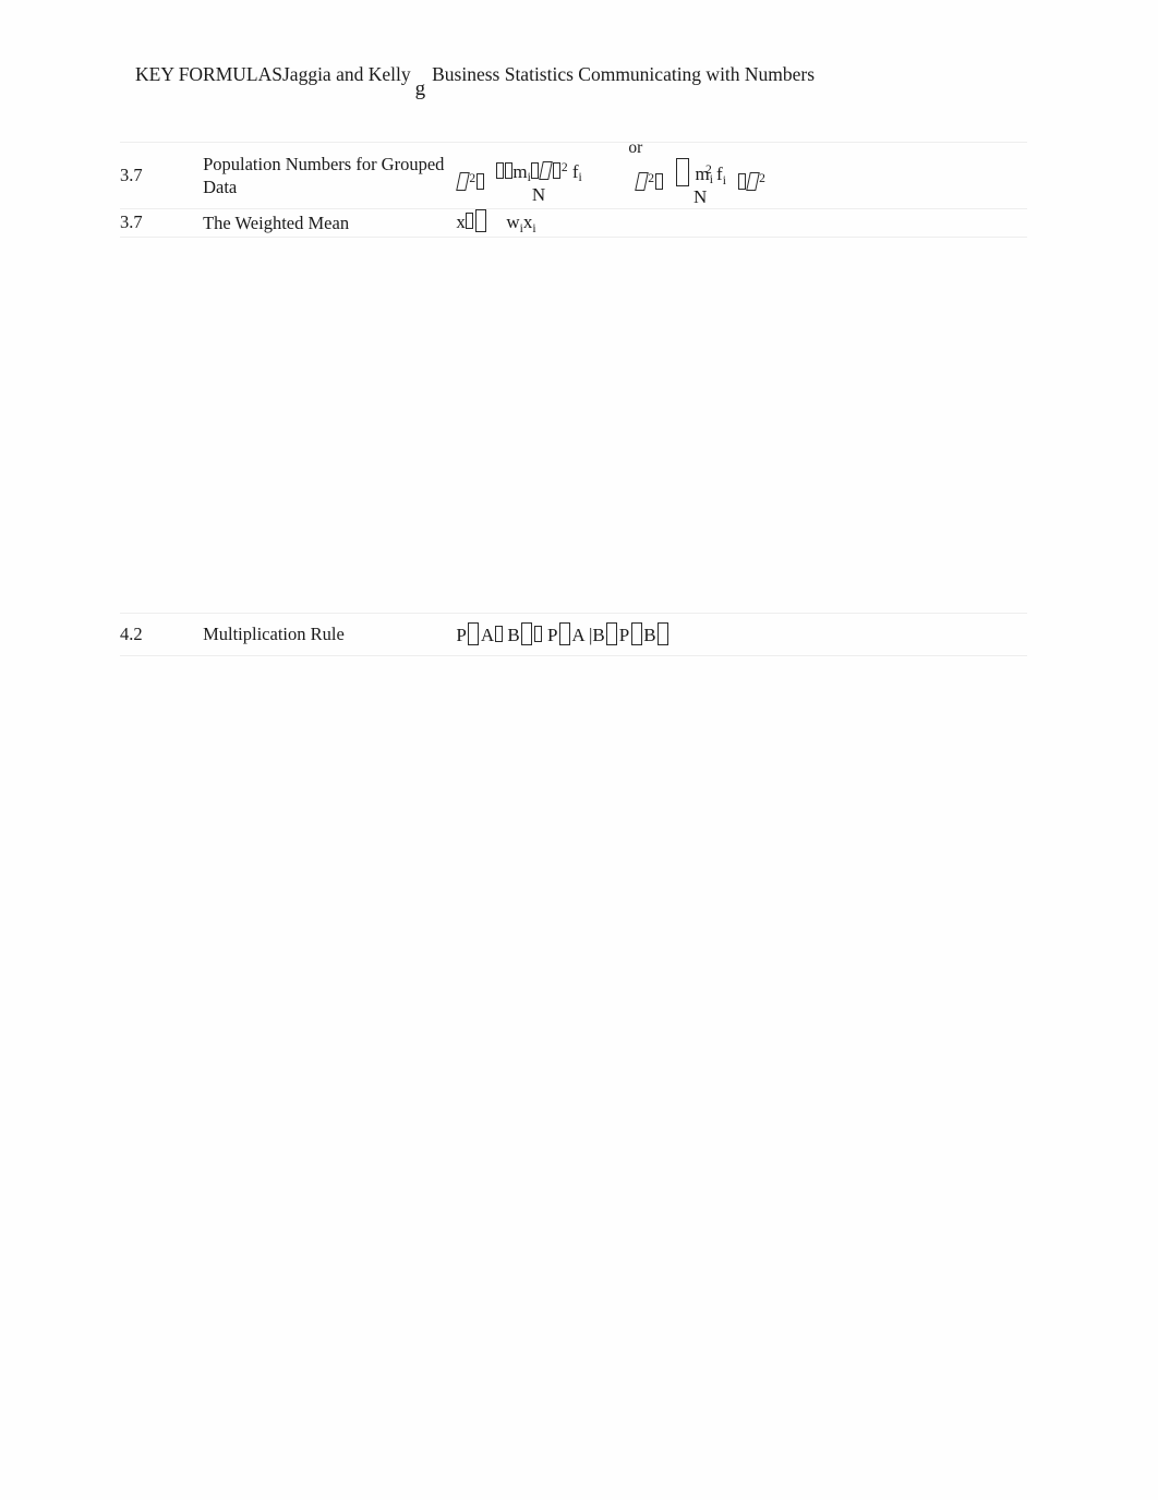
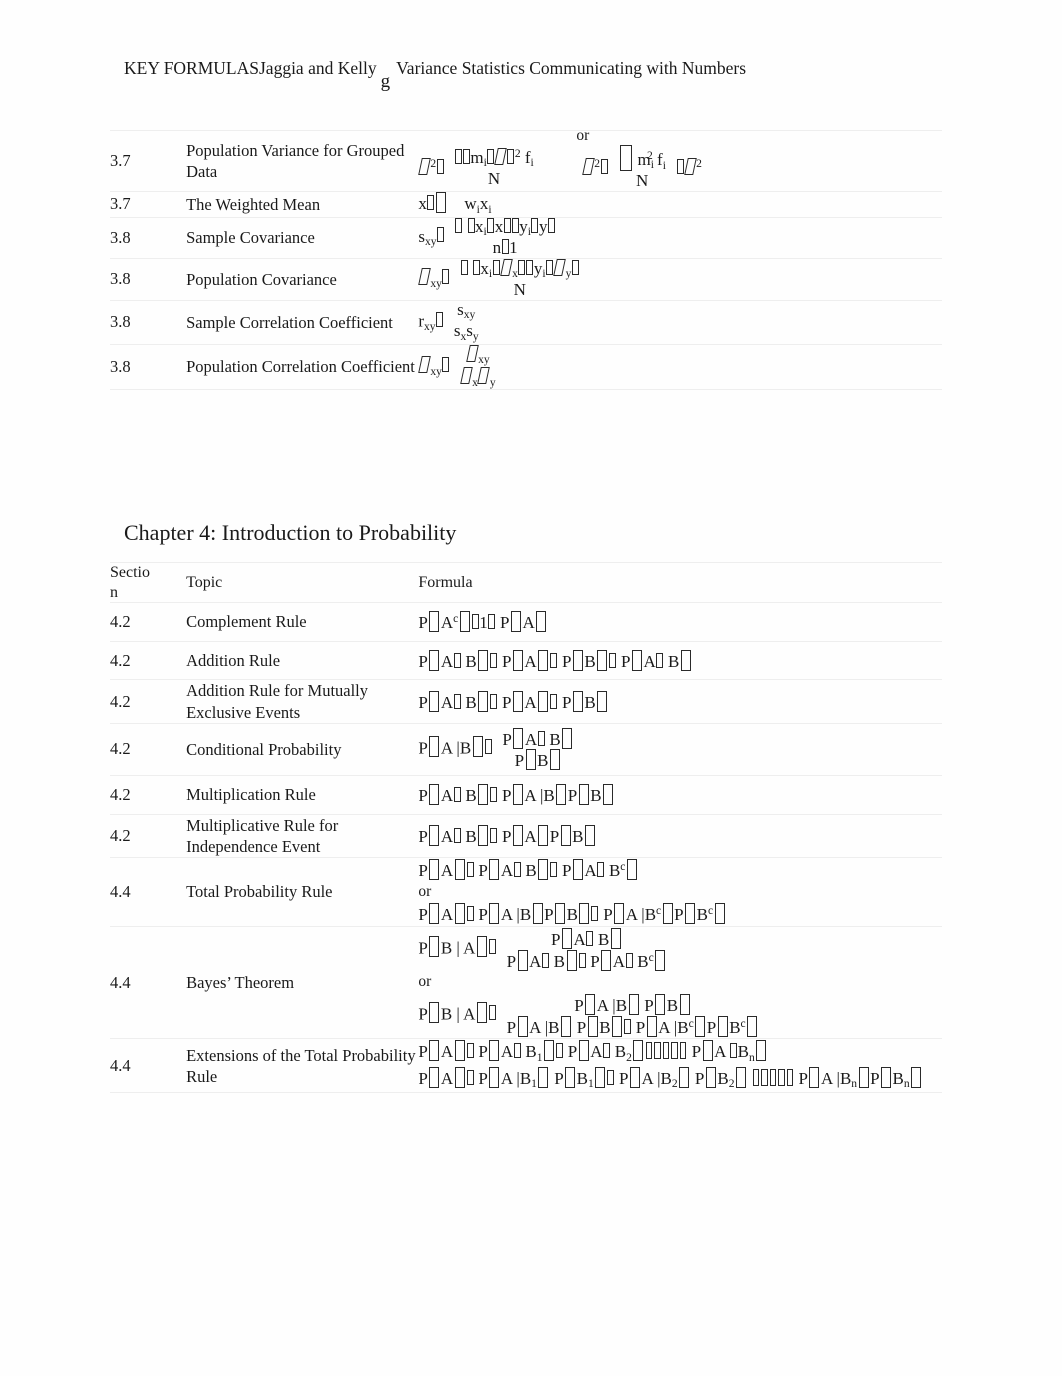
- KEY FORMULASJaggia and KellygBusiness Statistics Communicating with Numbers
+ KEY FORMULASJaggia and KellygVariance Statistics Communicating with Numbers
- 3.7	Population Numbers for Grouped Data	or 2 mi2 fi N 2 mi2 fi N 2
+ 3.7	Population Variance for Grouped Data	or 2 mi2 fi N 2 mi2 fi N 2
  3.7	The Weighted Mean	x wixi
+ 3.8	Sample Covariance	sxy xi x yi y n 1
+ 3.8	Population Covariance	xy xi x yi y N
+ 3.8	Sample Correlation Coefficient	rxy sxy sxsy
+ 3.8	Population Correlation Coefficient	xy xy x y
+ Chapter 4: Introduction to Probability
+ Sectio n	Topic	Formula
+ 4.2	Complement Rule	P Ac 1 P A
+ 4.2	Addition Rule	P A B P A P B P A B
+ 4.2	Addition Rule for Mutually Exclusive Events	P A B P A P B
+ 4.2	Conditional Probability	P A |B P A B P B
  4.2	Multiplication Rule	P A B P A |B P B
+ 4.2	Multiplicative Rule for Independence Event	P A B P A P B
+ 4.4	Total Probability Rule	P A P A B P A Bc or P A P A |B P B P A |Bc P Bc
+ 4.4	Bayes’ Theorem	P B | A P A B P A B P A Bc or P B | A P A |B P B P A |B P B P A |Bc P Bc
+ 4.4	Extensions of the Total Probability Rule	P A P A B1 P A B2 P A Bn P A P A |B1 P B1 P A |B2 P B2 P A |Bn P Bn
